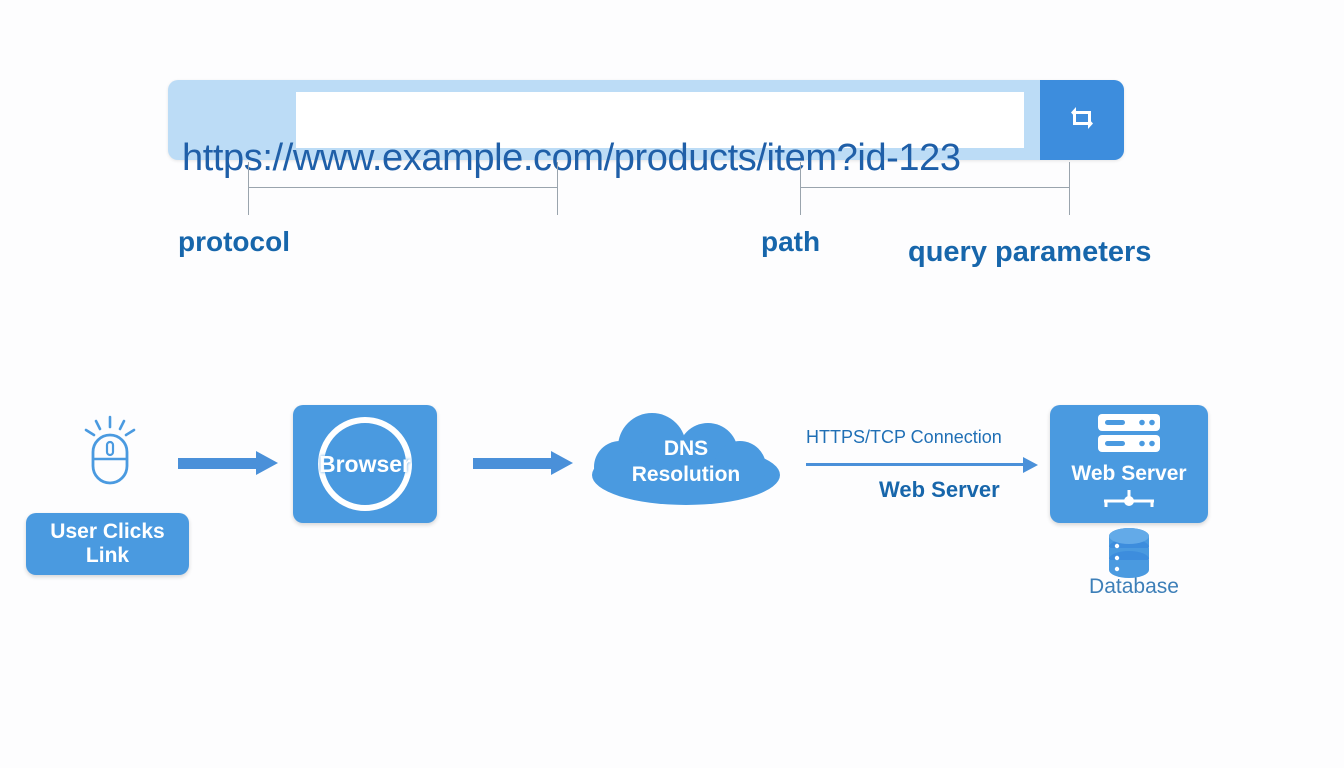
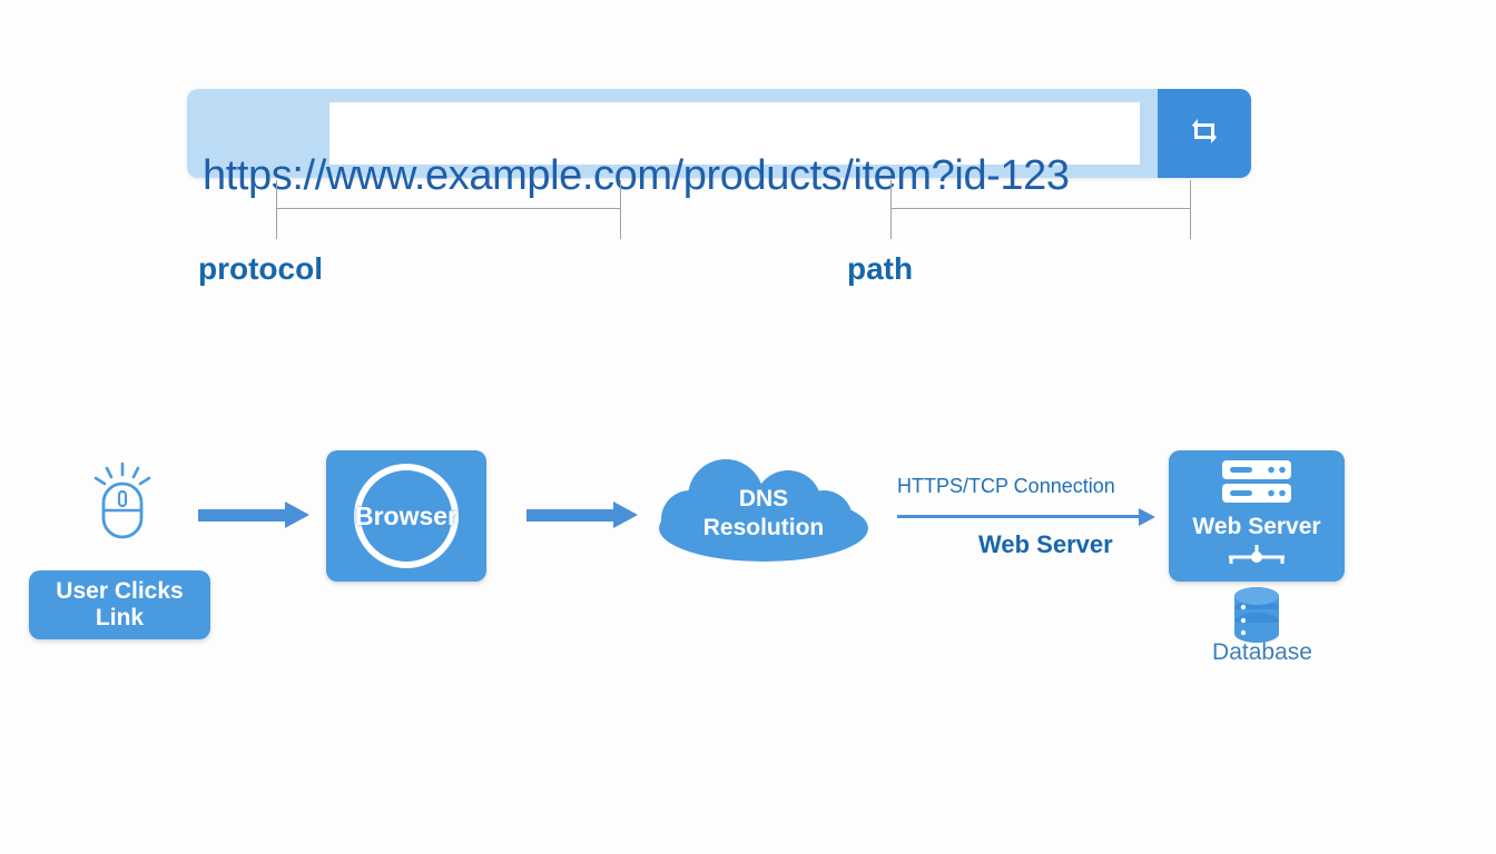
  https://www.example.com/products/item?id-123
  protocol
  path
- query parameters
  User Clicks
  Link
  Browser
  DNS
  Resolution
  HTTPS/TCP Connection
  Web Server
  Web Server
  Database
